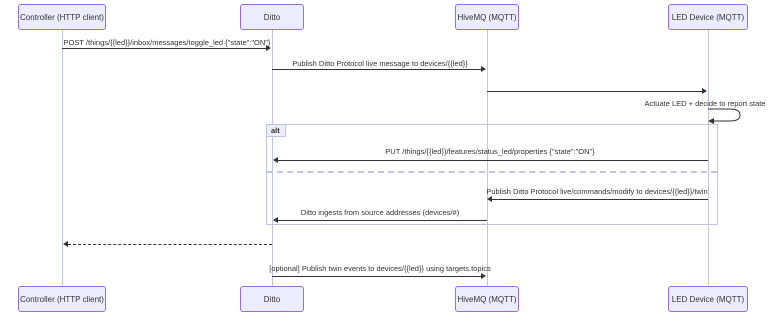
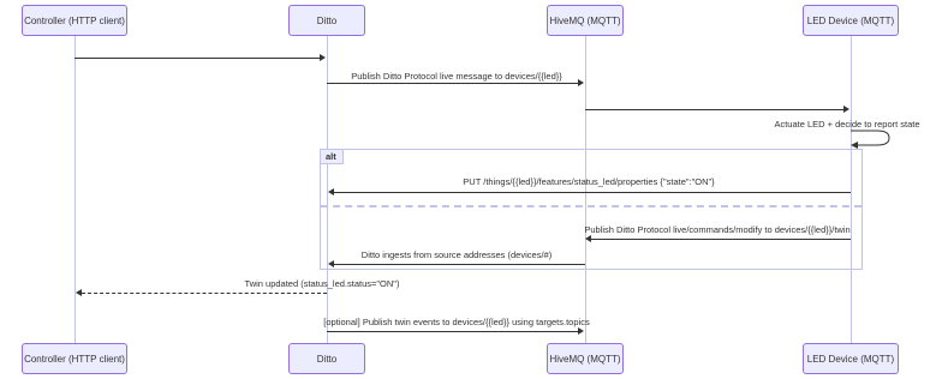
  Controller (HTTP client)
  Ditto
  HiveMQ (MQTT)
  LED Device (MQTT)
- POST /things/{{led}}/inbox/messages/toggle_led {"state":"ON"}
  Publish Ditto Protocol live message to devices/{{led}}
  Actuate LED + decide to report state
  alt
  PUT /things/{{led}}/features/status_led/properties {"state":"ON"}
  Publish Ditto Protocol live/commands/modify to devices/{{led}}/twin
  Ditto ingests from source addresses (devices/#)
+ Twin updated (status_led.status="ON")
  [optional] Publish twin events to devices/{{led}} using targets.topics
  Controller (HTTP client)
  Ditto
  HiveMQ (MQTT)
  LED Device (MQTT)
